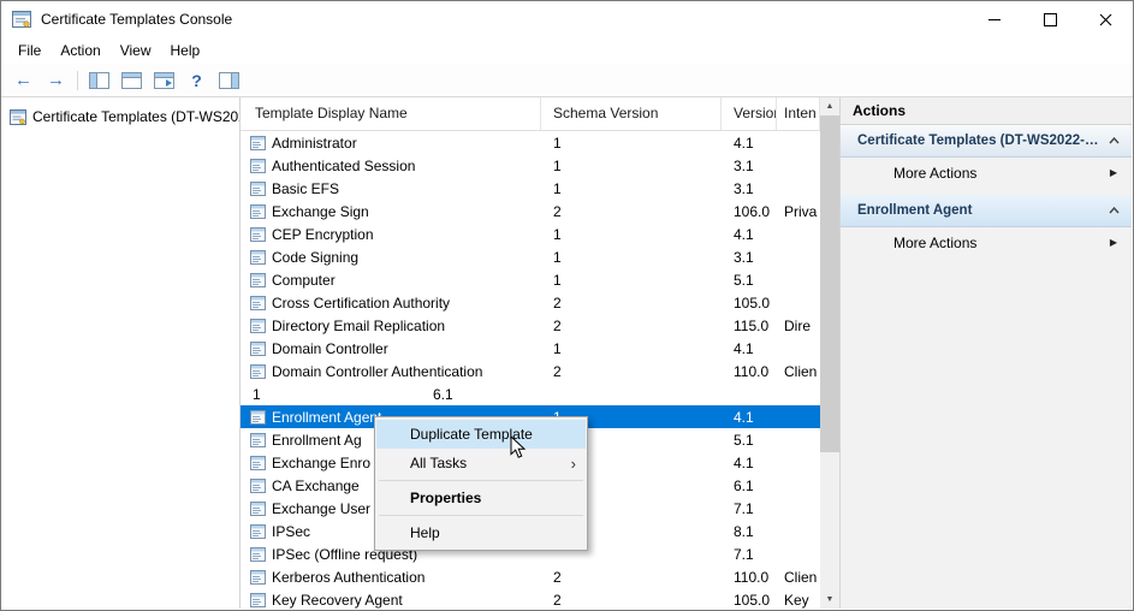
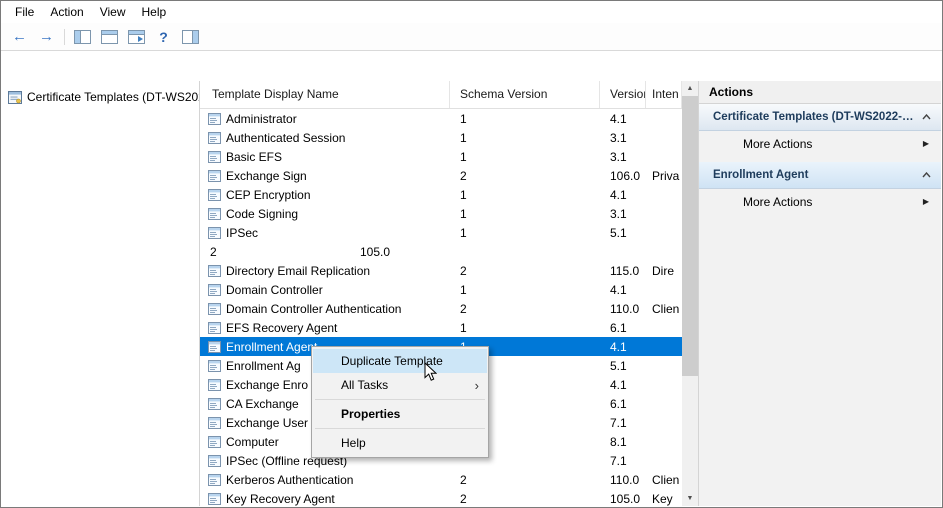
- Certificate Templates Console
  File
  Action
  View
  Help
  ←
  →
  ?
  Certificate Templates (DT-WS20
  Template Display Name
  Schema Version
  Versio
  Inten
  Administrator
  1
  4.1
  Authenticated Session
  1
  3.1
  Basic EFS
  1
  3.1
  Exchange Sign
  2
  106.0
  Priva
  CEP Encryption
  1
  4.1
  Code Signing
  1
  3.1
- Computer
+ IPSec
  1
  5.1
- Cross Certification Authority
  2
  105.0
  Directory Email Replication
  2
  115.0
  Dire
  Domain Controller
  1
  4.1
  Domain Controller Authentication
  2
  110.0
  Clien
+ EFS Recovery Agent
  1
  6.1
  Enrollment Age
  4.1
  Enrollment Ag
  5.1
  Exchange Enro
  4.1
  CA Exchange
  6.1
  Exchange User
  7.1
- IPSec
+ Computer
  8.1
  IPSec (Offline request)
  7.1
  Kerberos Authentication
  2
  110.0
  Clien
  Key Recovery Agent
  2
  105.0
  Key
  Actions
  Certificate Templates (DT-WS2022-01
  More Actions
  ▶
  Enrollment Agent
  More Actions
  ▶
  Duplicate Template
  All Tasks
  ›
  Properties
  Help
